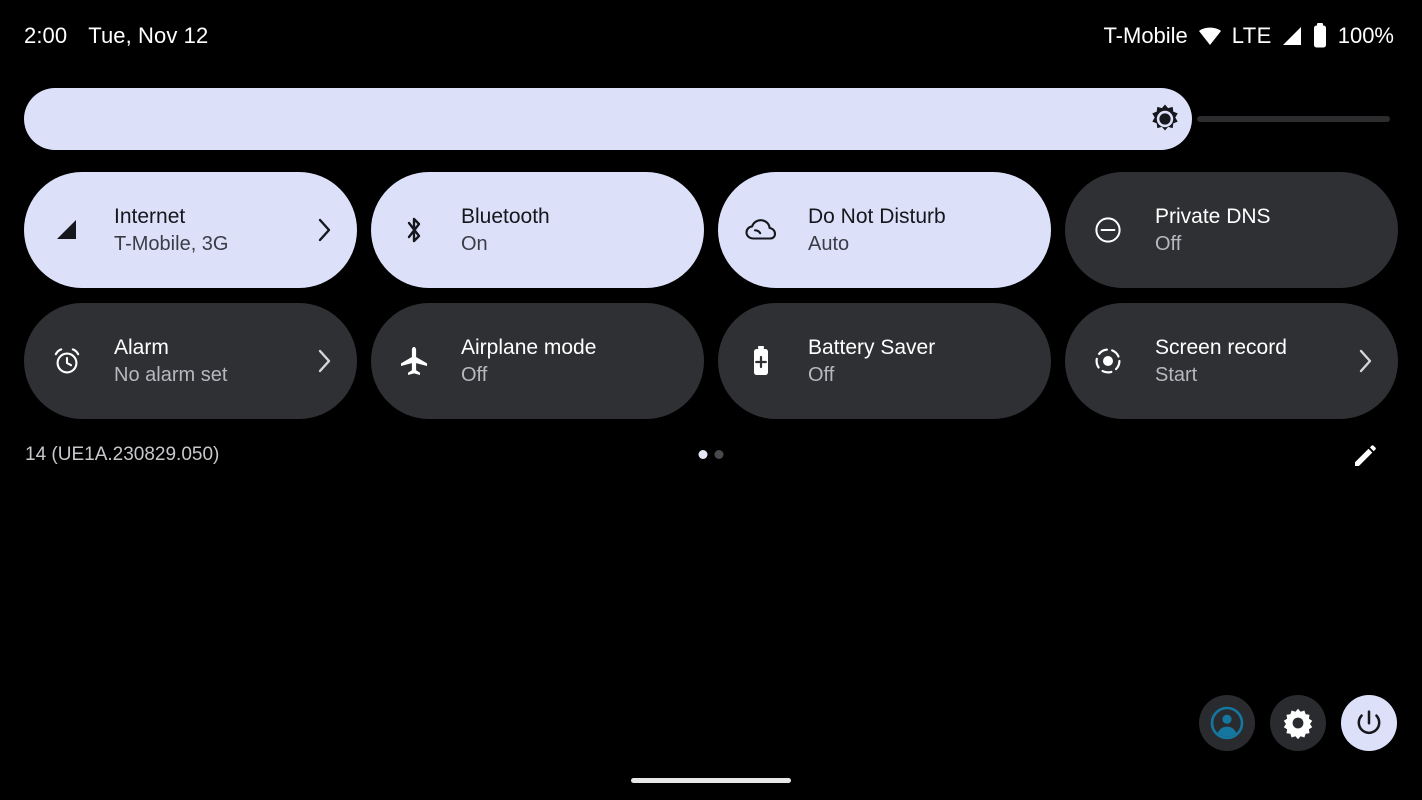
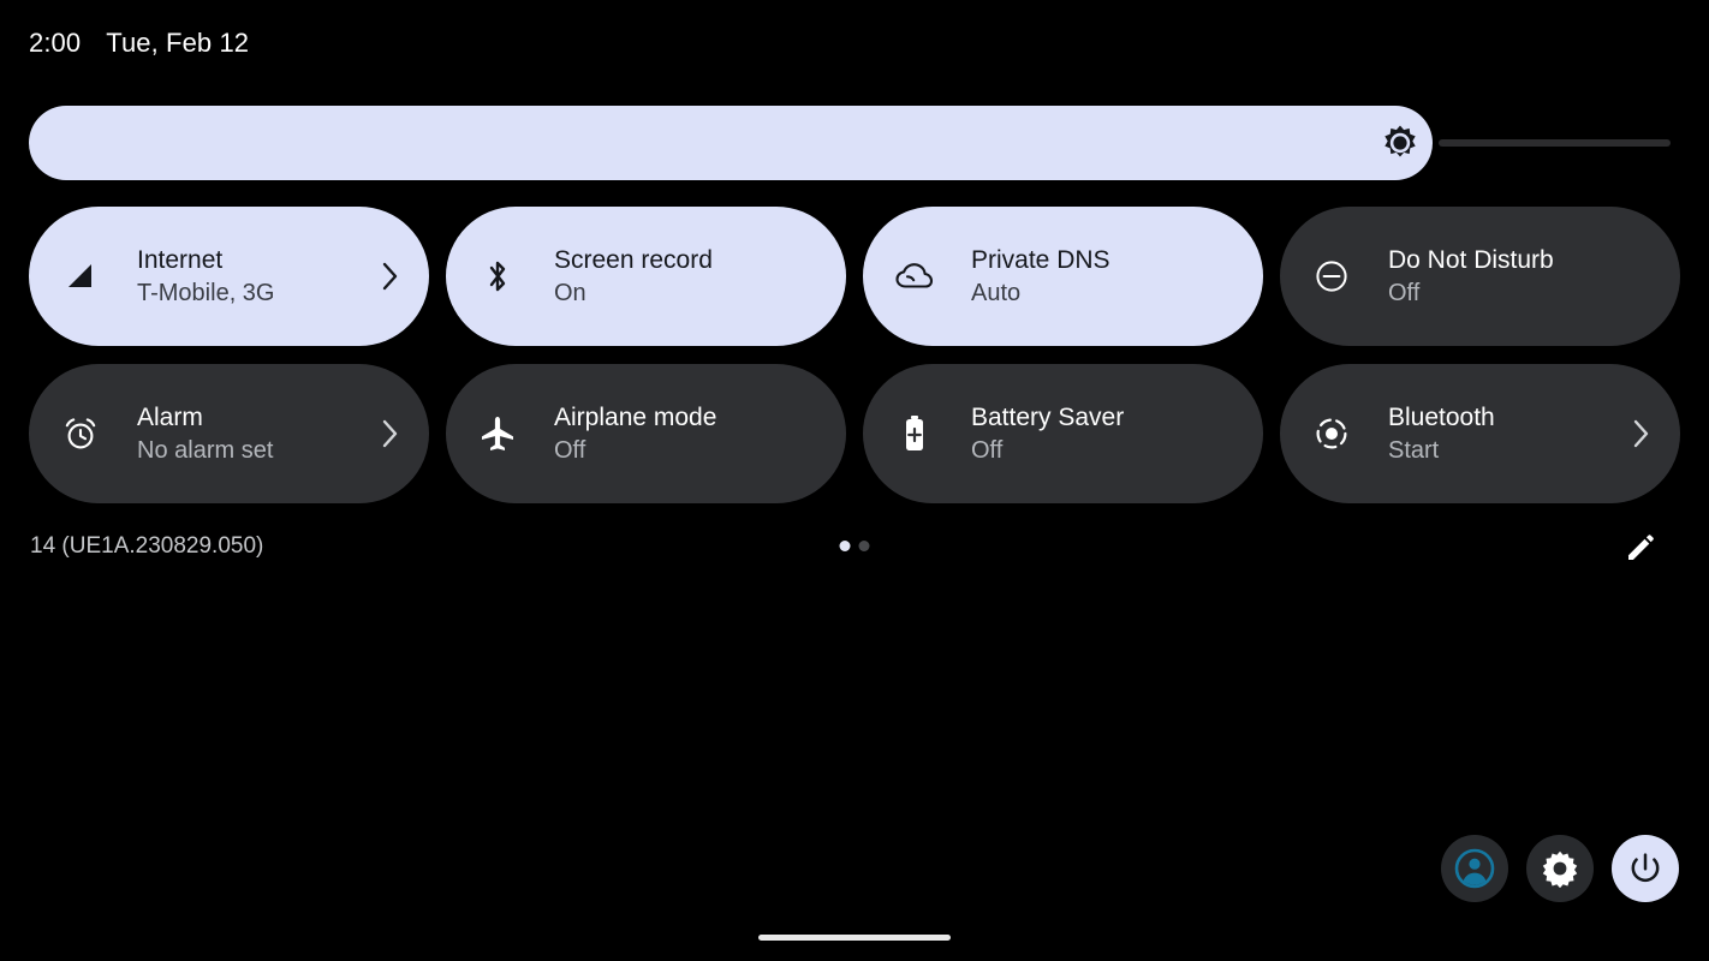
  2:00
- Tue, Nov 12
+ Tue, Feb 12
- T-Mobile
- LTE
- 100%
  Internet
  T-Mobile, 3G
- Bluetooth
+ Screen record
  On
- Do Not Disturb
+ Private DNS
  Auto
- Private DNS
+ Do Not Disturb
  Off
  Alarm
  No alarm set
  Airplane mode
  Off
  Battery Saver
  Off
- Screen record
+ Bluetooth
  Start
  14 (UE1A.230829.050)
